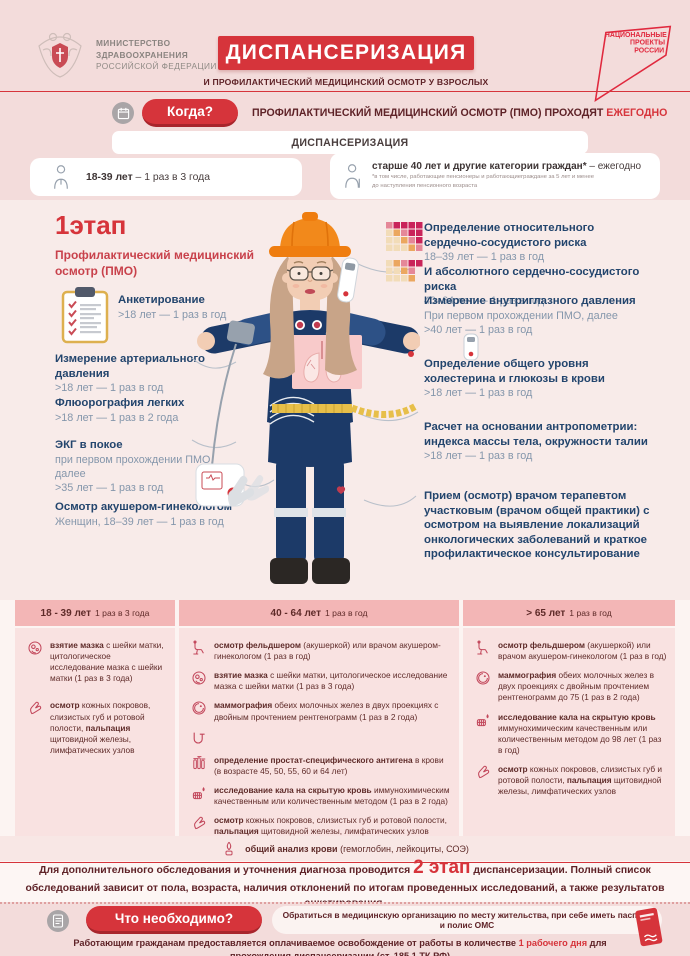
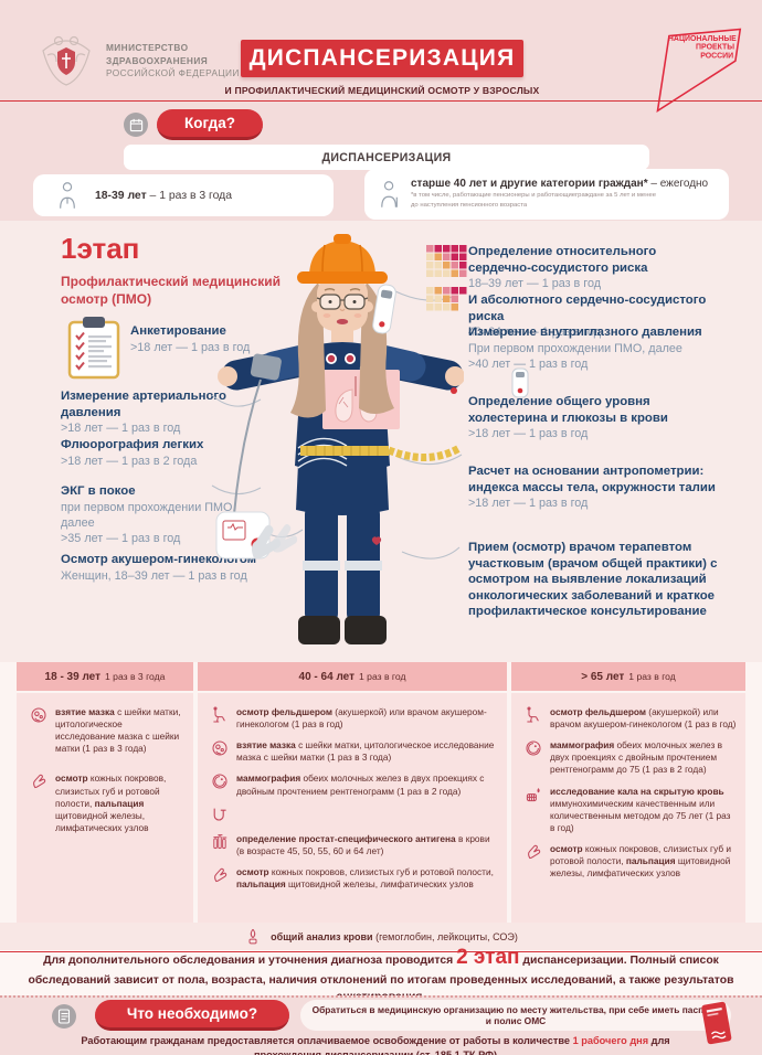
  МИНИСТЕРСТВО
  ЗДРАВООХРАНЕНИЯ
  РОССИЙСКОЙ ФЕДЕРАЦИИ
  ДИСПАНСЕРИЗАЦИЯ
  И ПРОФИЛАКТИЧЕСКИЙ МЕДИЦИНСКИЙ ОСМОТР У ВЗРОСЛЫХ
  Когда?
- ПРОФИЛАКТИЧЕСКИЙ МЕДИЦИНСКИЙ ОСМОТР (ПМО) ПРОХОДЯТ ЕЖЕГОДНО
  ДИСПАНСЕРИЗАЦИЯ
  18-39 лет – 1 раз в 3 года
  старше 40 лет и другие категории граждан* – ежегодно
  1этап
  Профилактический медицинский осмотр (ПМО)
  Анкетирование
  >18 лет — 1 раз в год
  Измерение артериального давления
  >18 лет — 1 раз в год
  Флюорография легких
  >18 лет — 1 раз в 2 года
  ЭКГ в покое
  при первом прохождении ПМО далее
  >35 лет — 1 раз в год
  Осмотр акушером-гинекологом
  Женщин, 18–39 лет — 1 раз в год
  Определение относительного сердечно-сосудистого риска
  18–39 лет — 1 раз в год
  И абсолютного сердечно-сосудистого риска
  40–64 лет — 1 раз в год
  Измерение внутриглазного давления
  При первом прохождении ПМО, далее
  >40 лет — 1 раз в год
  Определение общего уровня холестерина и глюкозы в крови
  >18 лет — 1 раз в год
  Расчет на основании антропометрии: индекса массы тела, окружности талии
  >18 лет — 1 раз в год
  Прием (осмотр) врачом терапевтом участковым (врачом общей практики) с осмотром на выявление локализаций онкологических заболеваний и краткое профилактическое консультирование
  18 - 39 лет
  1 раз в 3 года
  40 - 64 лет
  1 раз в год
  > 65 лет
  1 раз в год
  взятие мазка с шейки матки, цитологическое исследование мазка с шейки матки (1 раз в 3 года)
  осмотр кожных покровов, слизистых губ и ротовой полости, пальпация щитовидной железы, лимфатических узлов
  осмотр фельдшером (акушеркой) или врачом акушером- гинекологом (1 раз в год)
  взятие мазка с шейки матки, цитологическое исследование мазка с шейки матки (1 раз в 3 года)
  маммография обеих молочных желез в двух проекциях с двойным прочтением рентгенограмм (1 раз в 2 года)
  определение простат-специфического антигена в крови (в возрасте 45, 50, 55, 60 и 64 лет)
- исследование кала на скрытую кровь иммунохимическим качественным или количественным методом (1 раз в 2 года)
  осмотр кожных покровов, слизистых губ и ротовой полости, пальпация щитовидной железы, лимфатических узлов
  осмотр фельдшером (акушеркой) или врачом акушером-гинекологом (1 раз в год)
  маммография обеих молочных желез в двух проекциях с двойным прочтением рентгенограмм до 75 (1 раз в 2 года)
- исследование кала на скрытую кровь иммунохимическим качественным или количественным методом до 98 лет (1 раз в год)
+ исследование кала на скрытую кровь иммунохимическим качественным или количественным методом до 75 лет (1 раз в год)
  осмотр кожных покровов, слизистых губ и ротовой полости, пальпация щитовидной железы, лимфатических узлов
  общий анализ крови (гемоглобин, лейкоциты, СОЭ)
  Для дополнительного обследования и уточнения диагноза проводится 2 этап диспансеризации. Полный список обследований зависит от пола, возраста, наличия отклонений по итогам проведенных исследований, а также результатов
  Что необходимо?
  Обратиться в медицинскую организацию по месту жительства, при себе иметь пасп и полис ОМС
